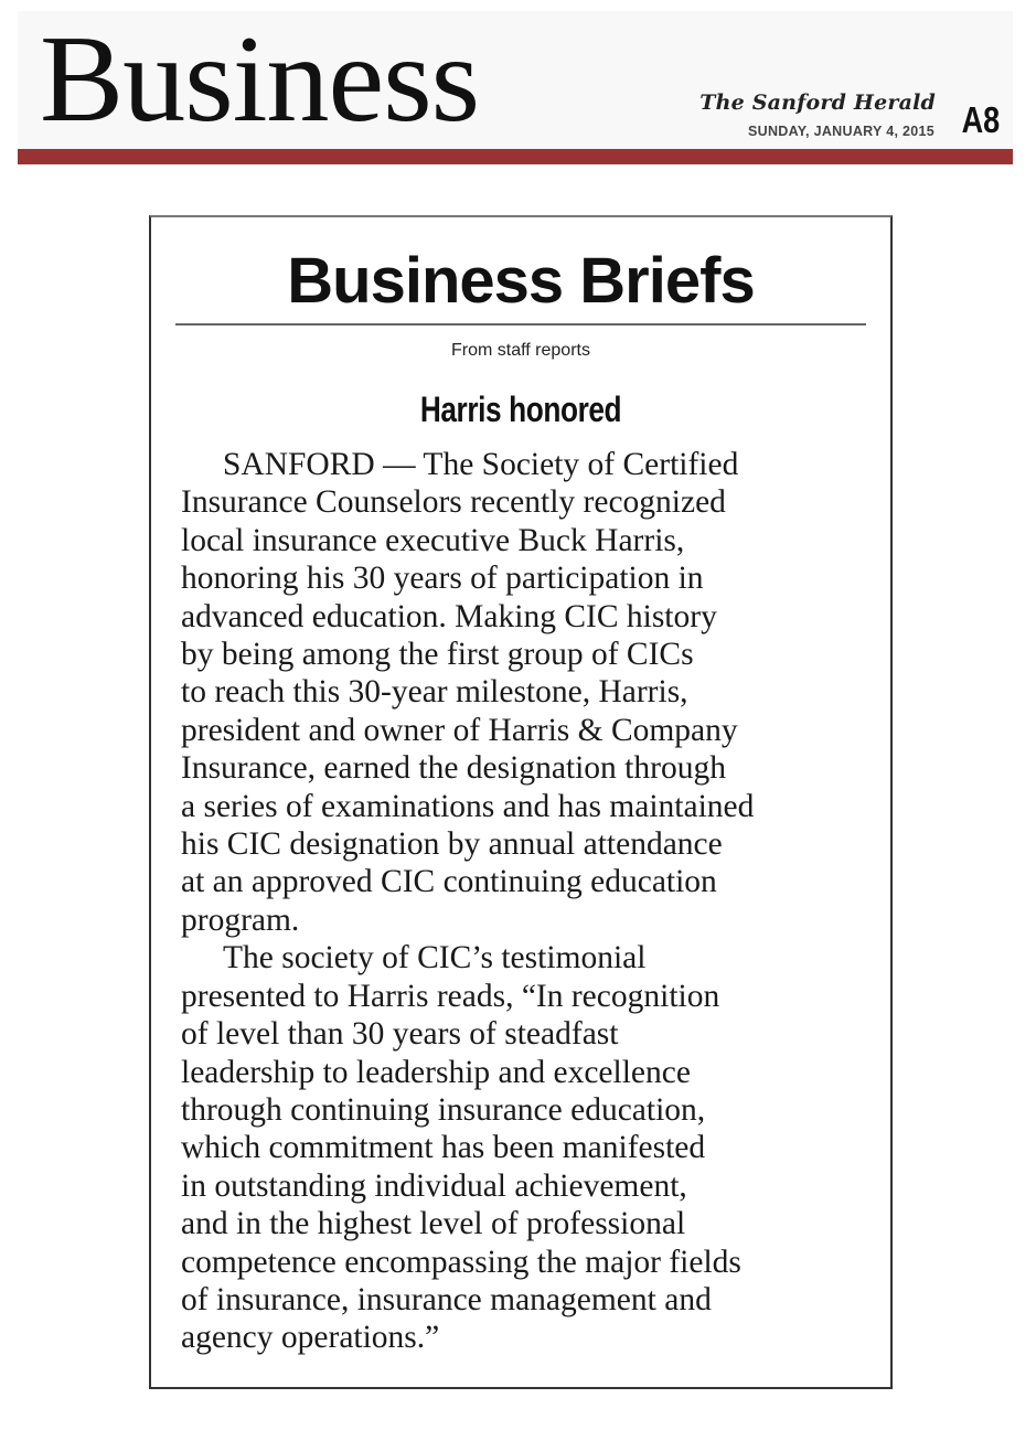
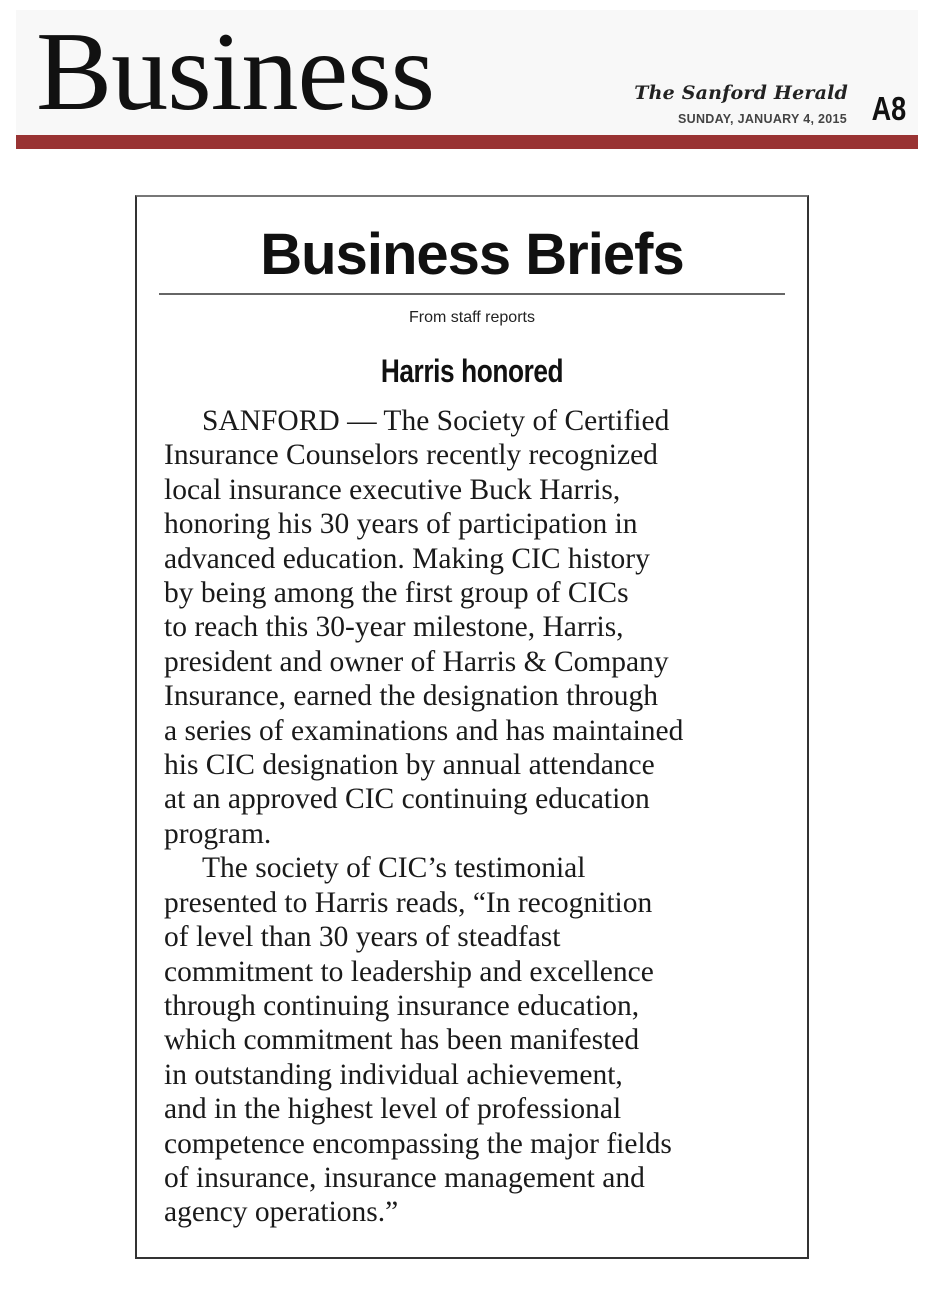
  Business
  The Sanford Herald
  SUNDAY, JANUARY 4, 2015
  A8
  Business Briefs
  From staff reports
  Harris honored
  SANFORD — The Society of Certified
  Insurance Counselors recently recognized
  local insurance executive Buck Harris,
  honoring his 30 years of participation in
  advanced education. Making CIC history
  by being among the first group of CICs
  to reach this 30-year milestone, Harris,
  president and owner of Harris & Company
  Insurance, earned the designation through
  a series of examinations and has maintained
  his CIC designation by annual attendance
  at an approved CIC continuing education
  program.
  The society of CIC’s testimonial
  presented to Harris reads, “In recognition
  of level than 30 years of steadfast
- leadership to leadership and excellence
+ commitment to leadership and excellence
  through continuing insurance education,
  which commitment has been manifested
  in outstanding individual achievement,
  and in the highest level of professional
  competence encompassing the major fields
  of insurance, insurance management and
  agency operations.”
